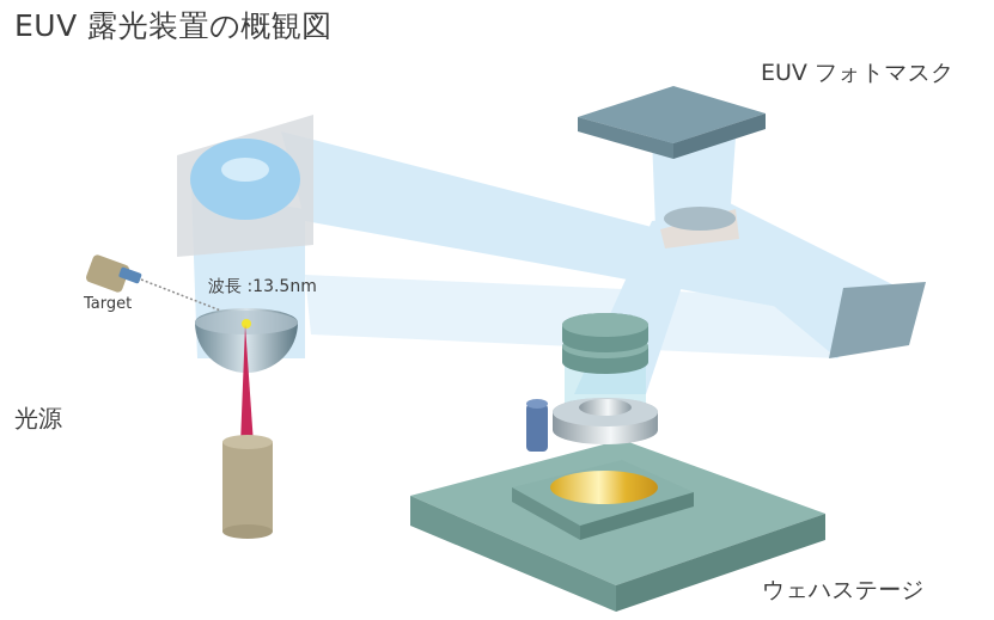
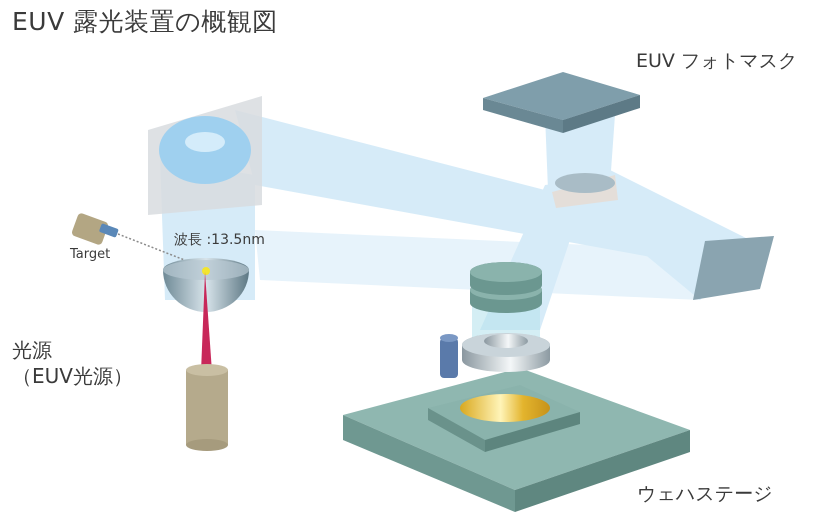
  EUV 露光装置の概観図
  EUV フォトマスク
  Target
  波長 :13.5nm
  光源
+ （EUV光源）
  ウェハステージ
